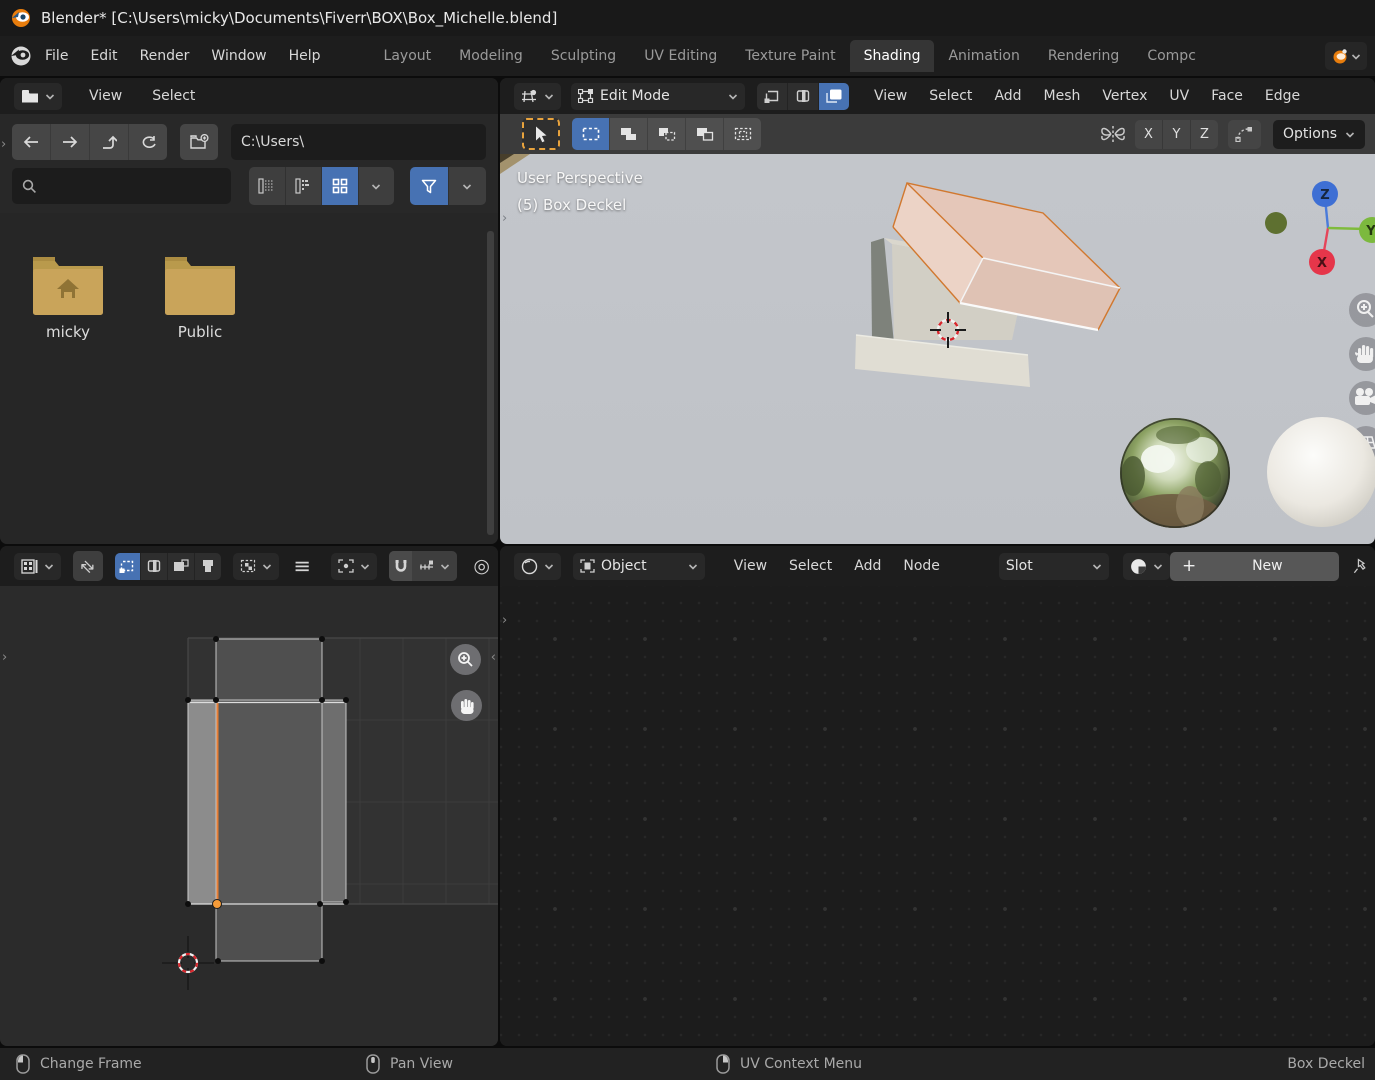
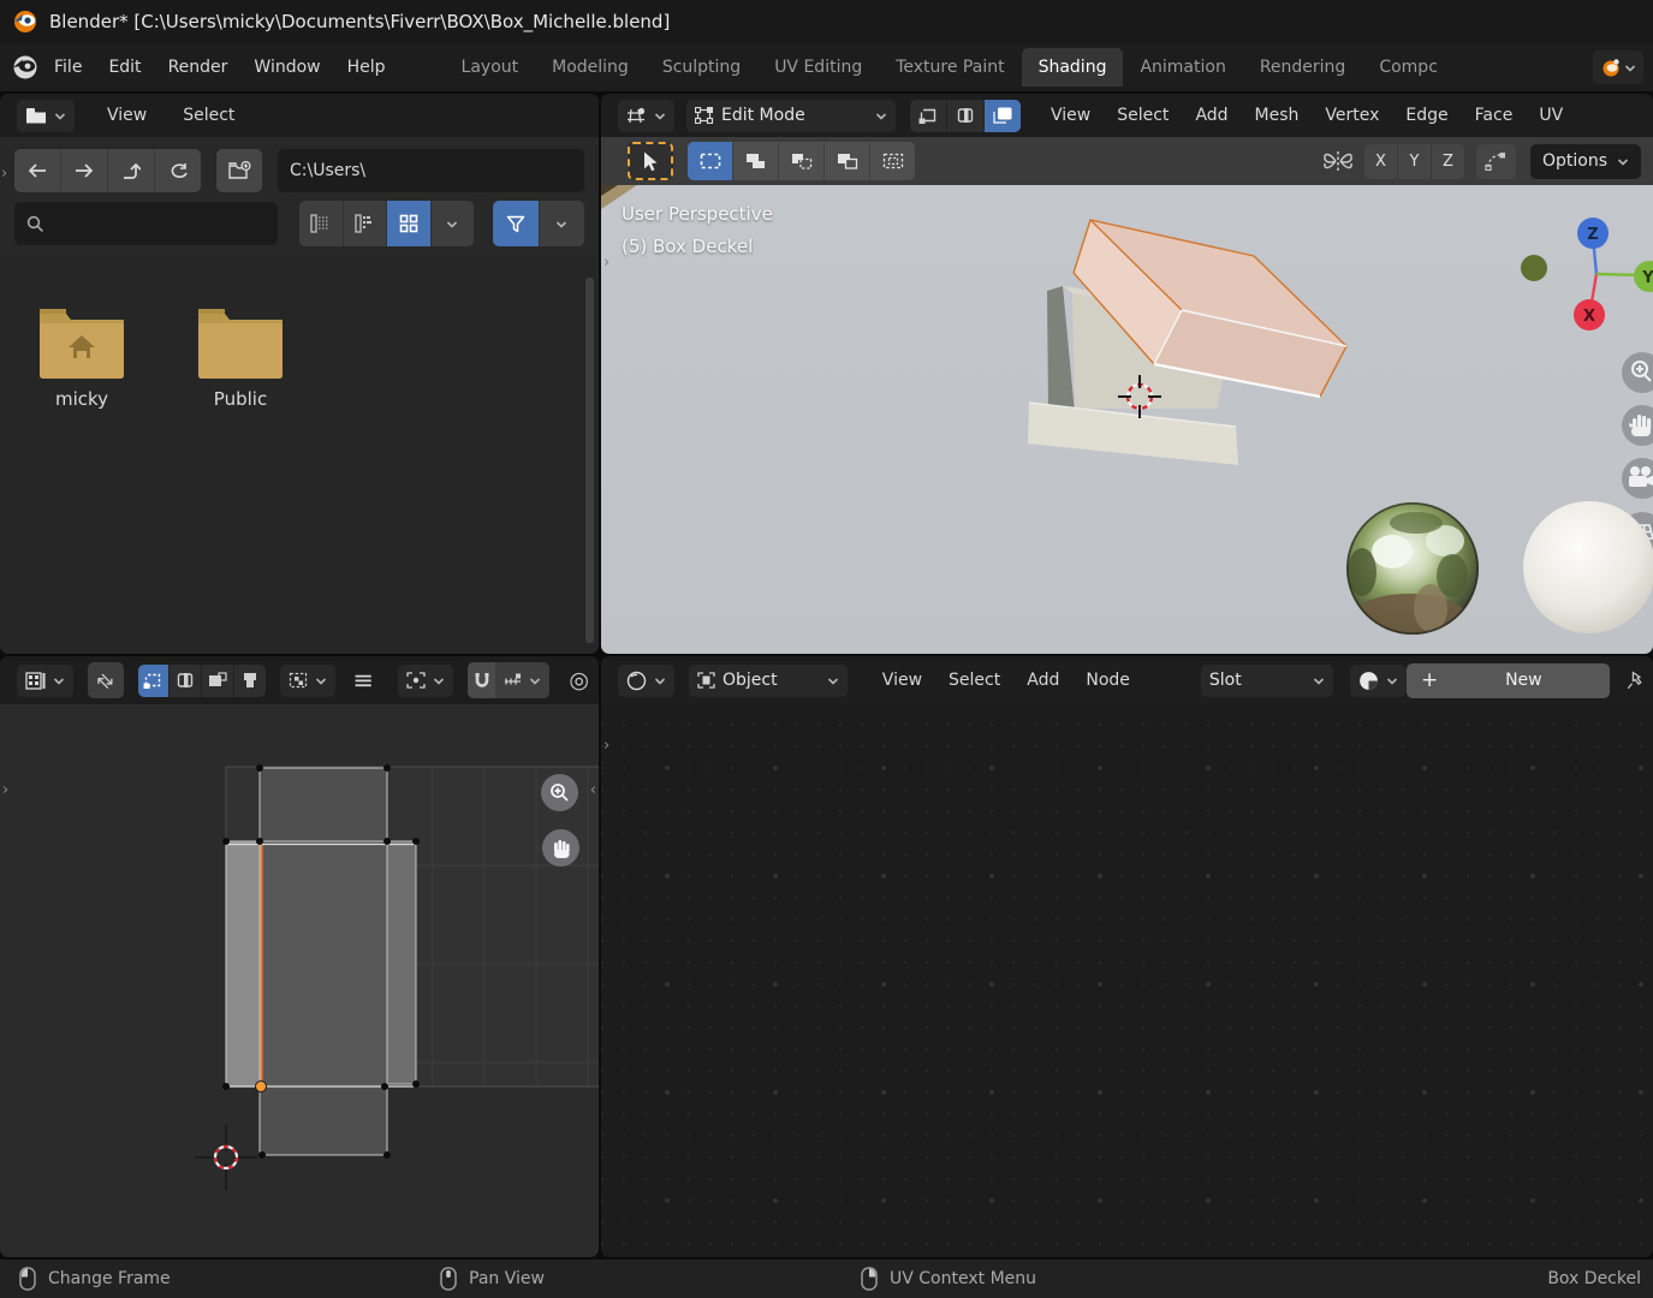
  Blender* [C:\Users\micky\Documents\Fiverr\BOX\Box_Michelle.blend]
  File
  Edit
  Render
  Window
  Help
  Layout
  Modeling
  Sculpting
  UV Editing
  Texture Paint
  Shading
  Animation
  Rendering
  Compc
  View
  Select
  C:\Users\
  micky
  Public
  ›
  Edit Mode
  View
  Select
  Add
  Mesh
  Vertex
- UV
+ Edge
  Face
- Edge
+ UV
  X
  Y
  Z
  Options
  Z
  X
  Y
  User Perspective
  (5) Box Deckel
  ›
  ≡
  ◎
  ›
  ‹
  Object
  View
  Select
  Add
  Node
  Slot
  +
  New
  ›
  Change Frame
  Pan View
  UV Context Menu
  Box Deckel
